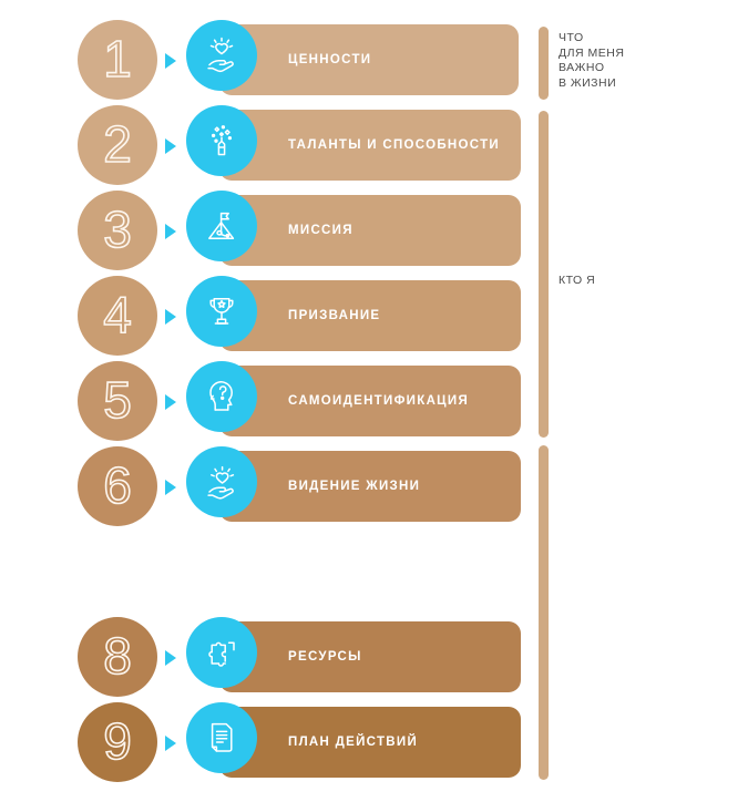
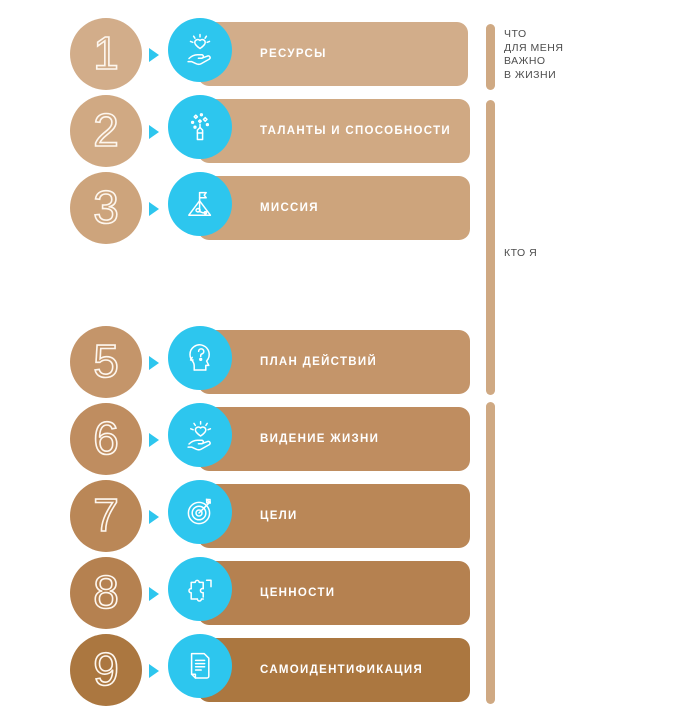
  1
- ЦЕННОСТИ
+ РЕСУРСЫ
  2
  ТАЛАНТЫ И СПОСОБНОСТИ
  3
  МИССИЯ
- 4
- ПРИЗВАНИЕ
  5
- САМОИДЕНТИФИКАЦИЯ
+ ПЛАН ДЕЙСТВИЙ
  6
  ВИДЕНИЕ ЖИЗНИ
+ 7
+ ЦЕЛИ
  8
- РЕСУРСЫ
+ ЦЕННОСТИ
  9
- ПЛАН ДЕЙСТВИЙ
+ САМОИДЕНТИФИКАЦИЯ
  ЧТО
  ДЛЯ МЕНЯ
  ВАЖНО
  В ЖИЗНИ
  КТО Я
